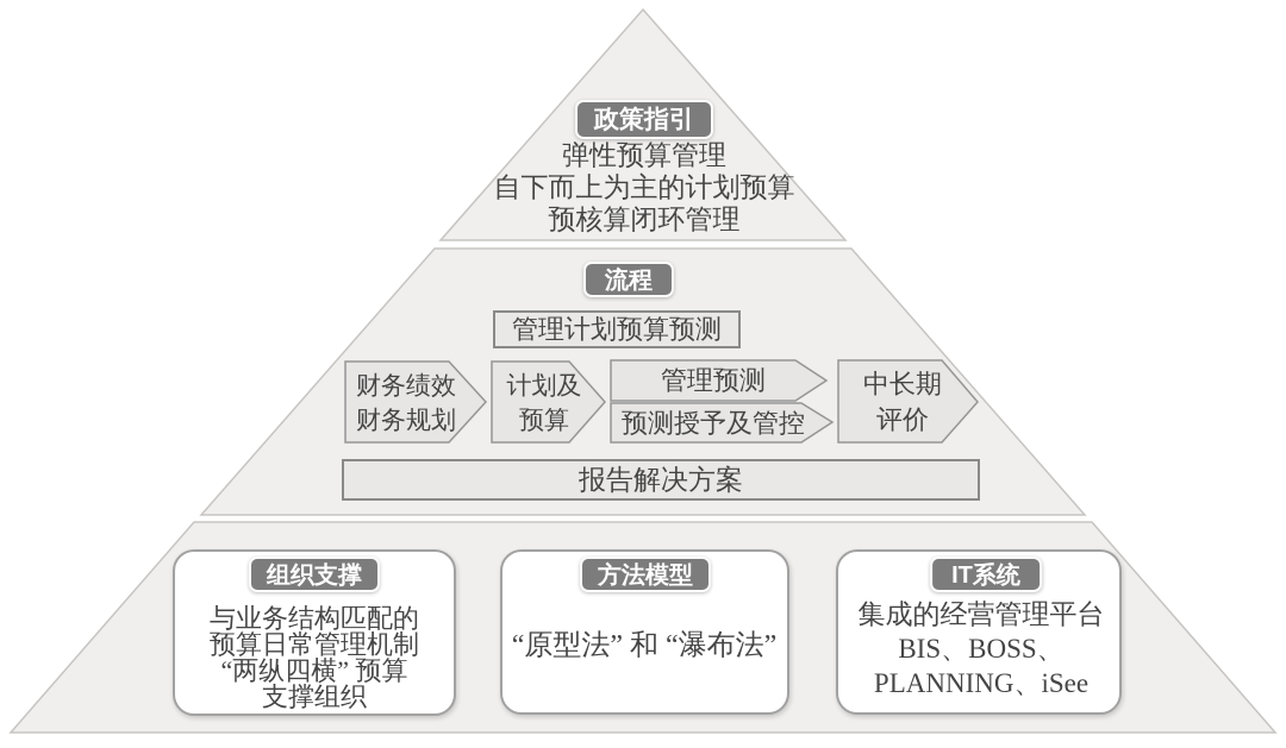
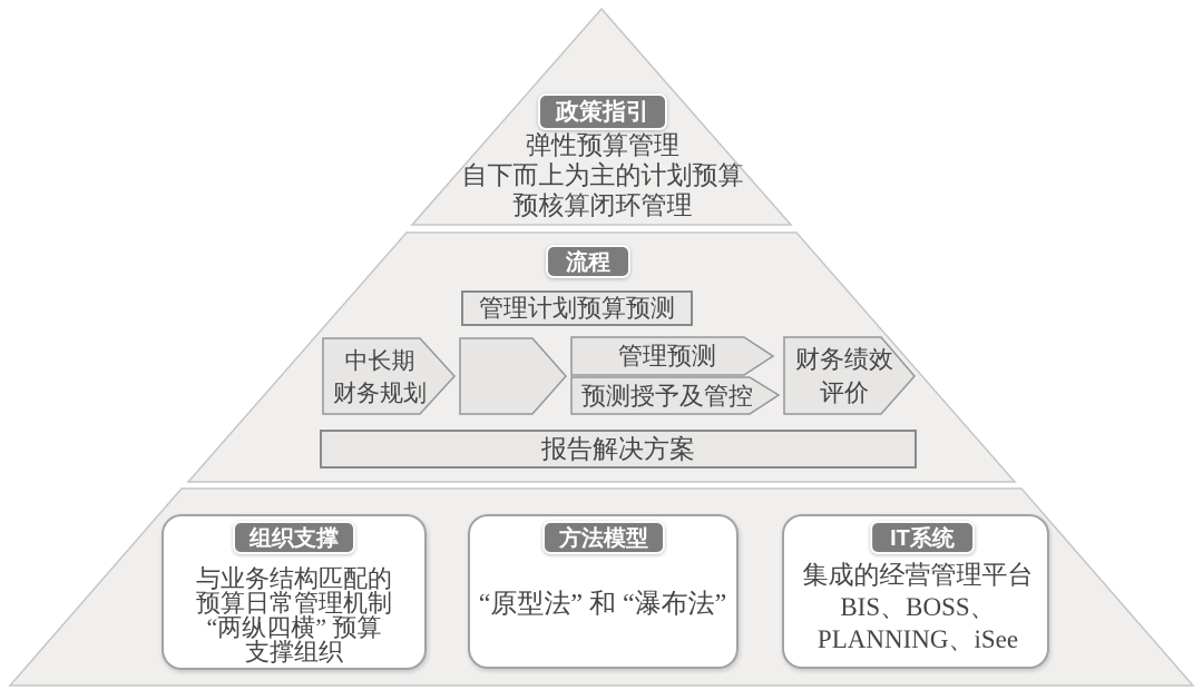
  政策指引
  弹性预算管理
  自下而上为主的计划预算
  预核算闭环管理
  流程
  管理计划预算预测
- 财务绩效
+ 中长期
  财务规划
- 计划及
- 预算
  管理预测
  预测授予及管控
- 中长期
+ 财务绩效
  评价
  报告解决方案
  组织支撑
  与业务结构匹配的
  预算日常管理机制
  “两纵四横” 预算
  支撑组织
  方法模型
  “原型法” 和 “瀑布法”
  IT系统
  集成的经营管理平台
  BIS、BOSS、
  PLANNING、iSee
